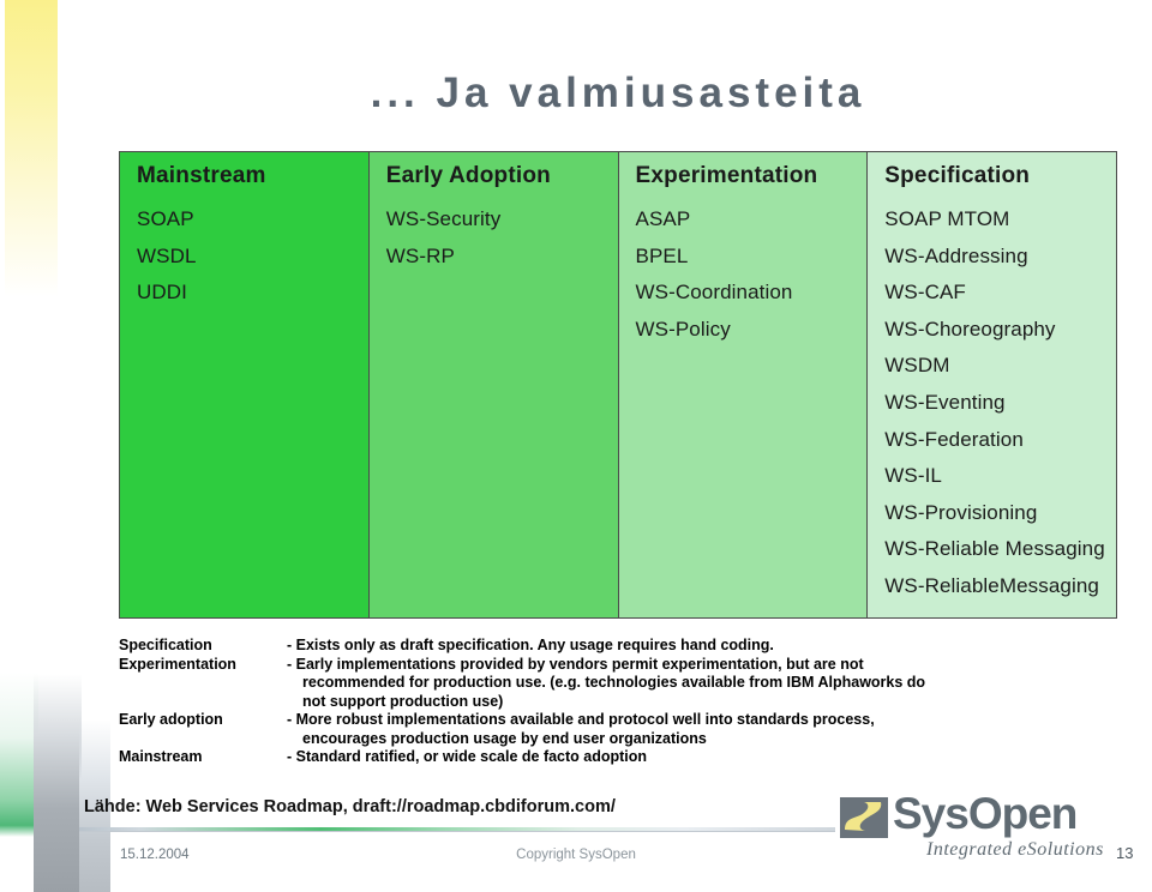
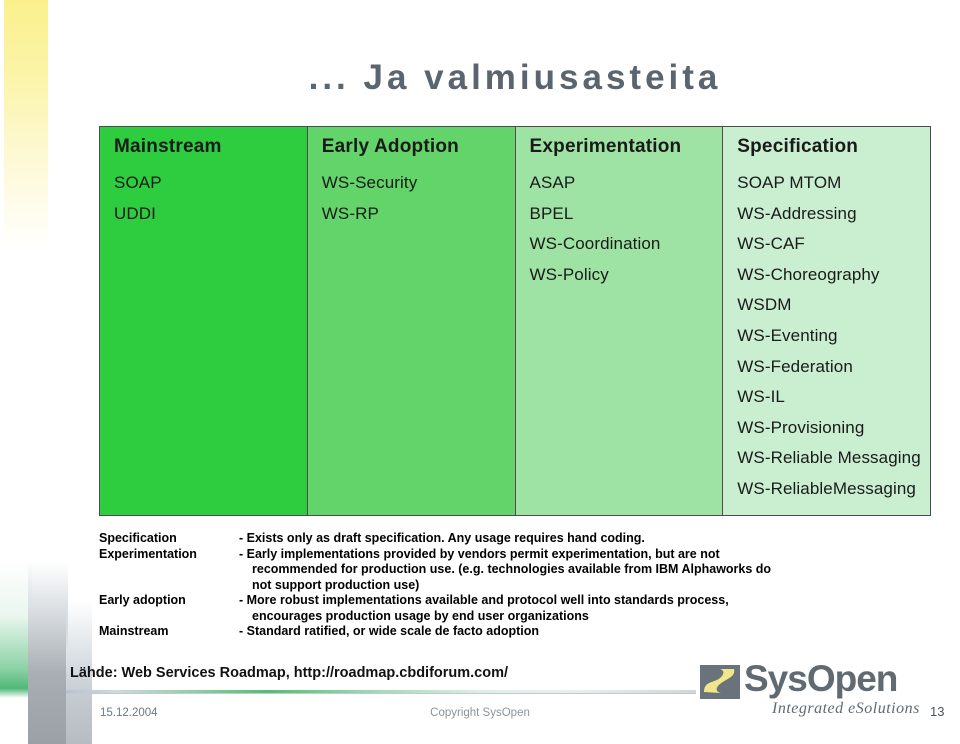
  ... Ja valmiusasteita
  Mainstream
  SOAP
- WSDL
  UDDI
  Early Adoption
  WS-Security
  WS-RP
  Experimentation
  ASAP
  BPEL
  WS-Coordination
  WS-Policy
  Specification
  SOAP MTOM
  WS-Addressing
  WS-CAF
  WS-Choreography
  WSDM
  WS-Eventing
  WS-Federation
  WS-IL
  WS-Provisioning
  WS-Reliable Messaging
  WS-ReliableMessaging
  Specification
  - Exists only as draft specification. Any usage requires hand coding.
  Experimentation
  - Early implementations provided by vendors permit experimentation, but are not
  recommended for production use. (e.g. technologies available from IBM Alphaworks do
  not support production use)
  Early adoption
  - More robust implementations available and protocol well into standards process,
  encourages production usage by end user organizations
  Mainstream
  - Standard ratified, or wide scale de facto adoption
- Lähde: Web Services Roadmap, draft://roadmap.cbdiforum.com/
+ Lähde: Web Services Roadmap, http://roadmap.cbdiforum.com/
  15.12.2004
  Copyright SysOpen
  13
  SysOpen
  Integrated eSolutions
